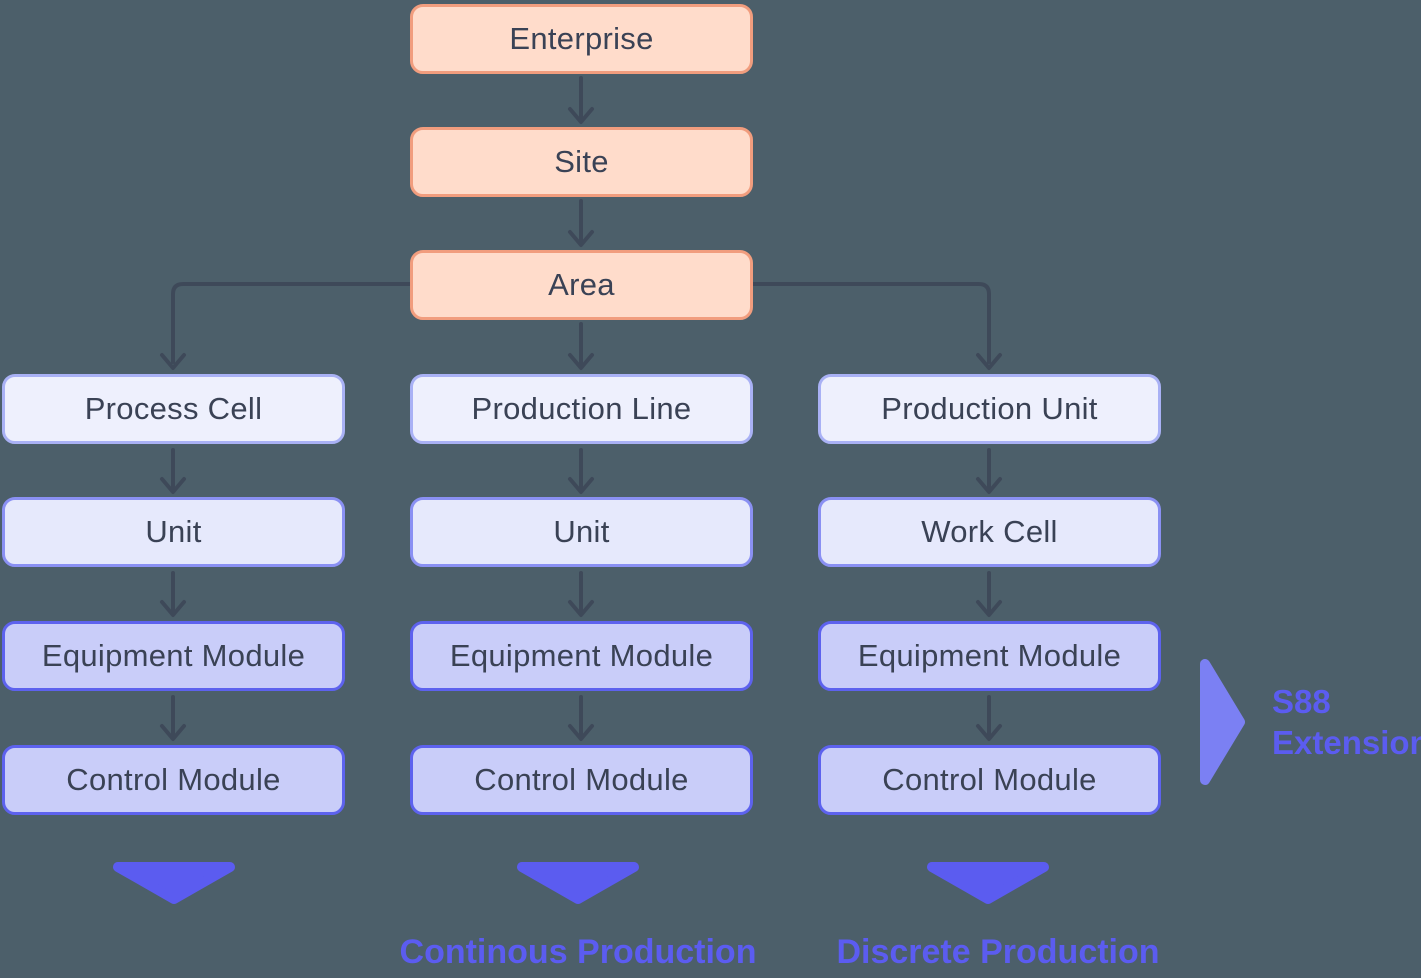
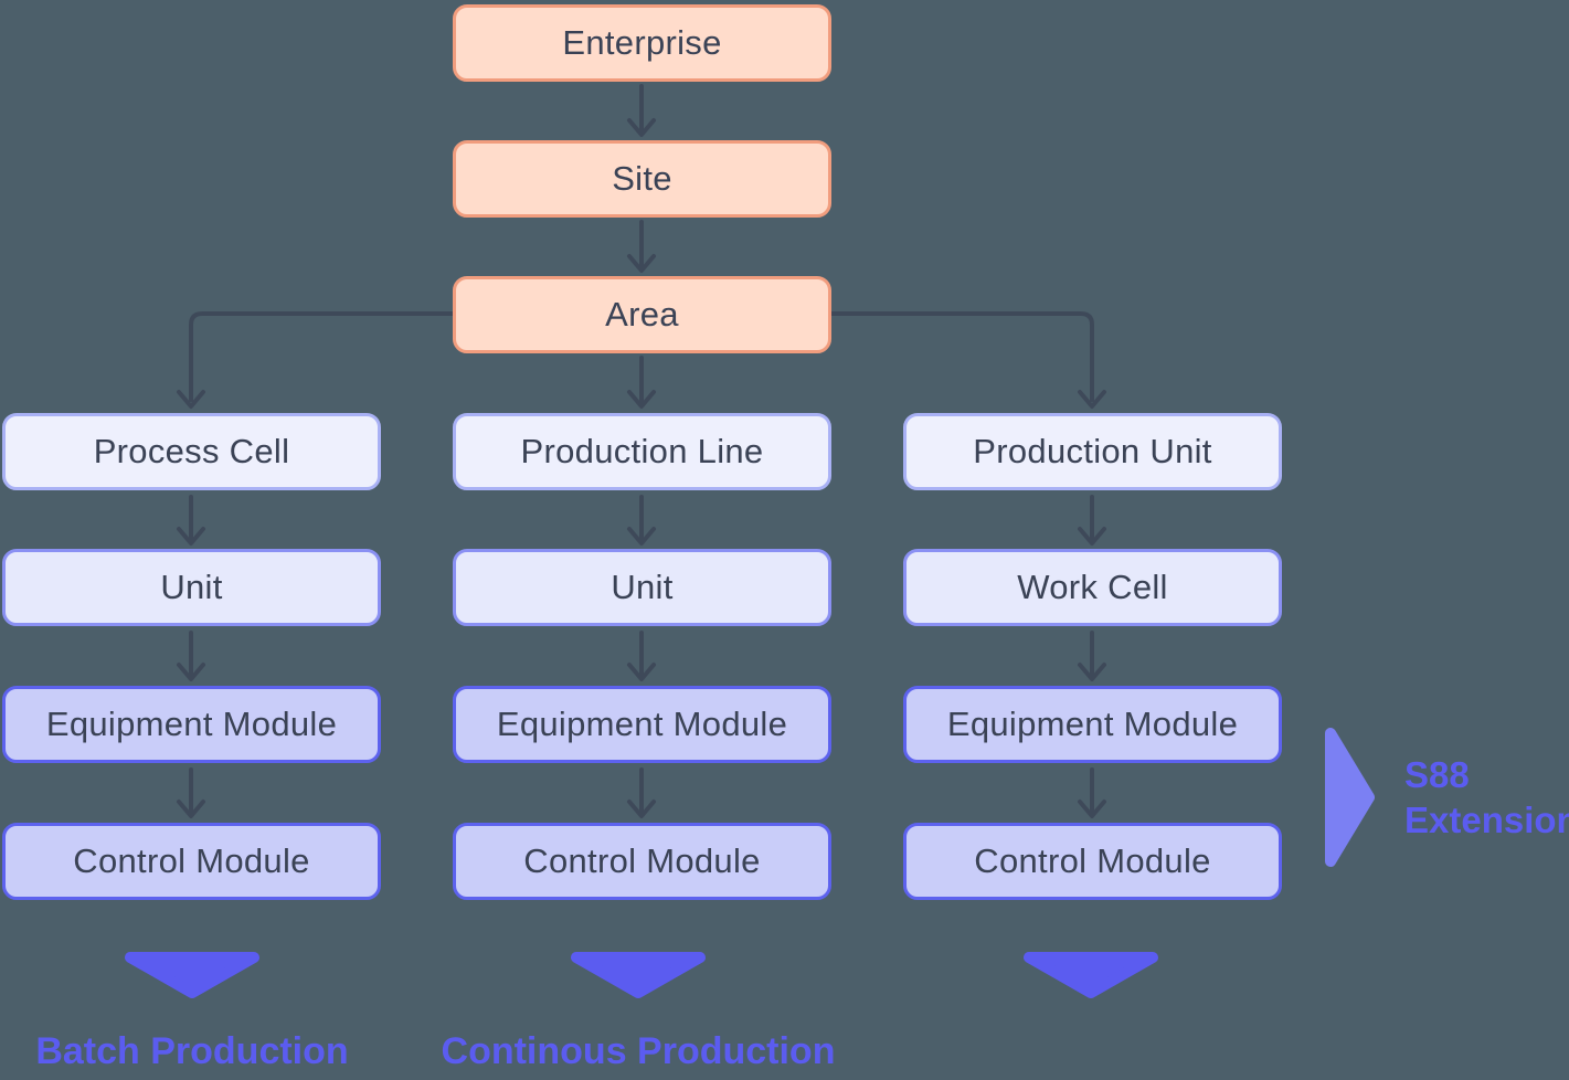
  Enterprise
  Site
  Area
  Process Cell
  Unit
  Equipment Module
  Control Module
  Production Line
  Unit
  Equipment Module
  Control Module
  Production Unit
  Work Cell
  Equipment Module
  Control Module
+ Batch Production
  Continous Production
- Discrete Production
  S88
  Extension
